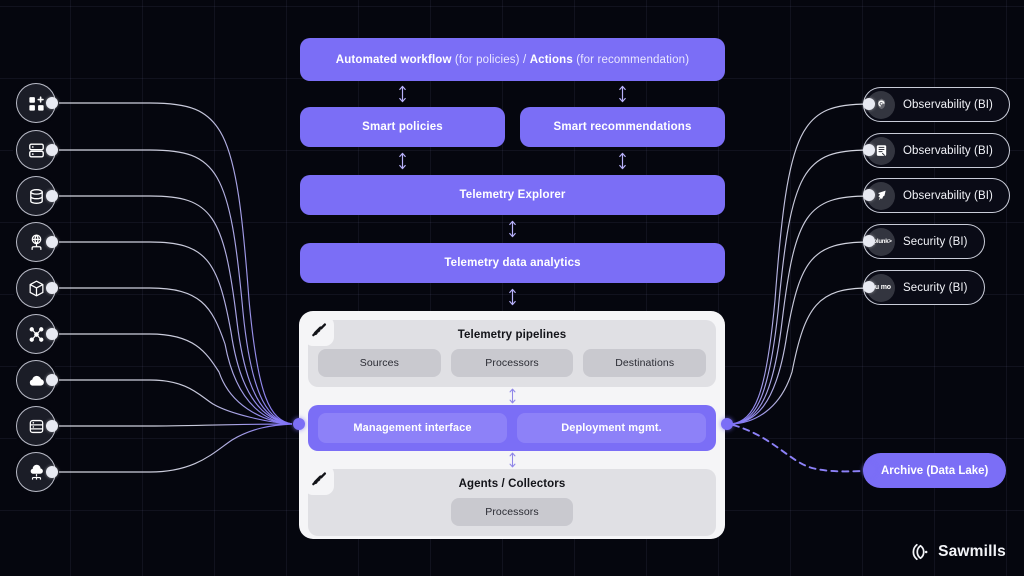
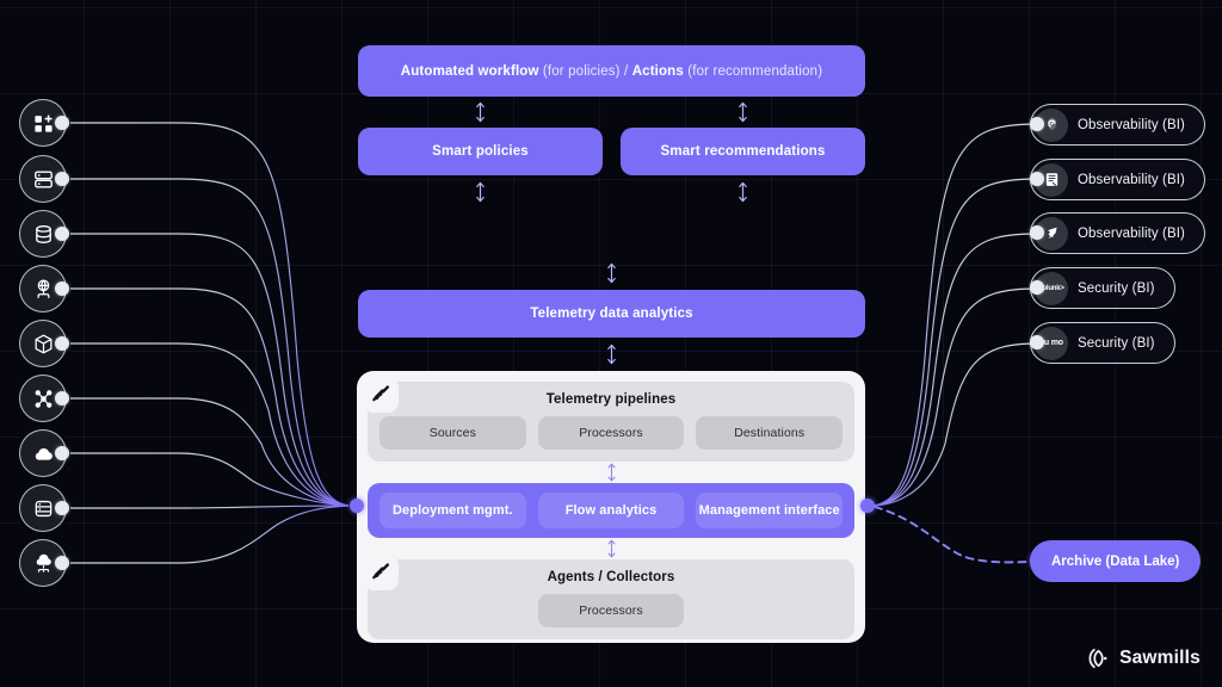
  Automated workflow (for policies) / Actions (for recommendation)
  Smart policies
  Smart recommendations
- Telemetry Explorer
  Telemetry data analytics
  Telemetry pipelines
  Sources
  Processors
  Destinations
- Management interface
+ Deployment mgmt.
+ Flow analytics
- Deployment mgmt.
+ Management interface
  Agents / Collectors
  Processors
  Observability (BI)
  Observability (BI)
  Observability (BI)
  Security (BI)
  Security (BI)
  Archive (Data Lake)
  Sawmills
